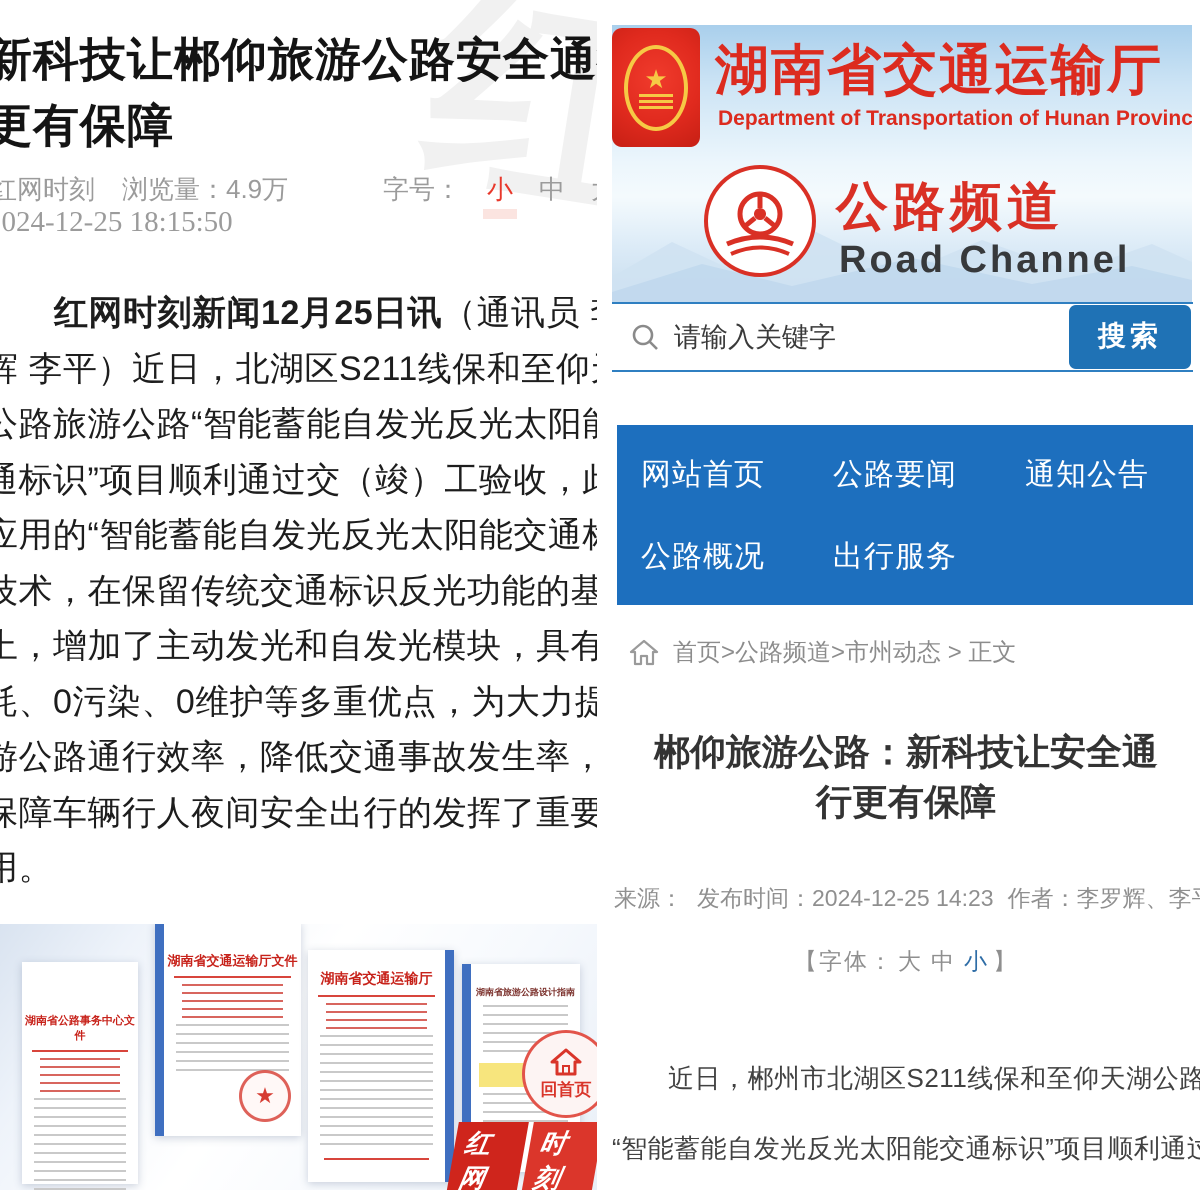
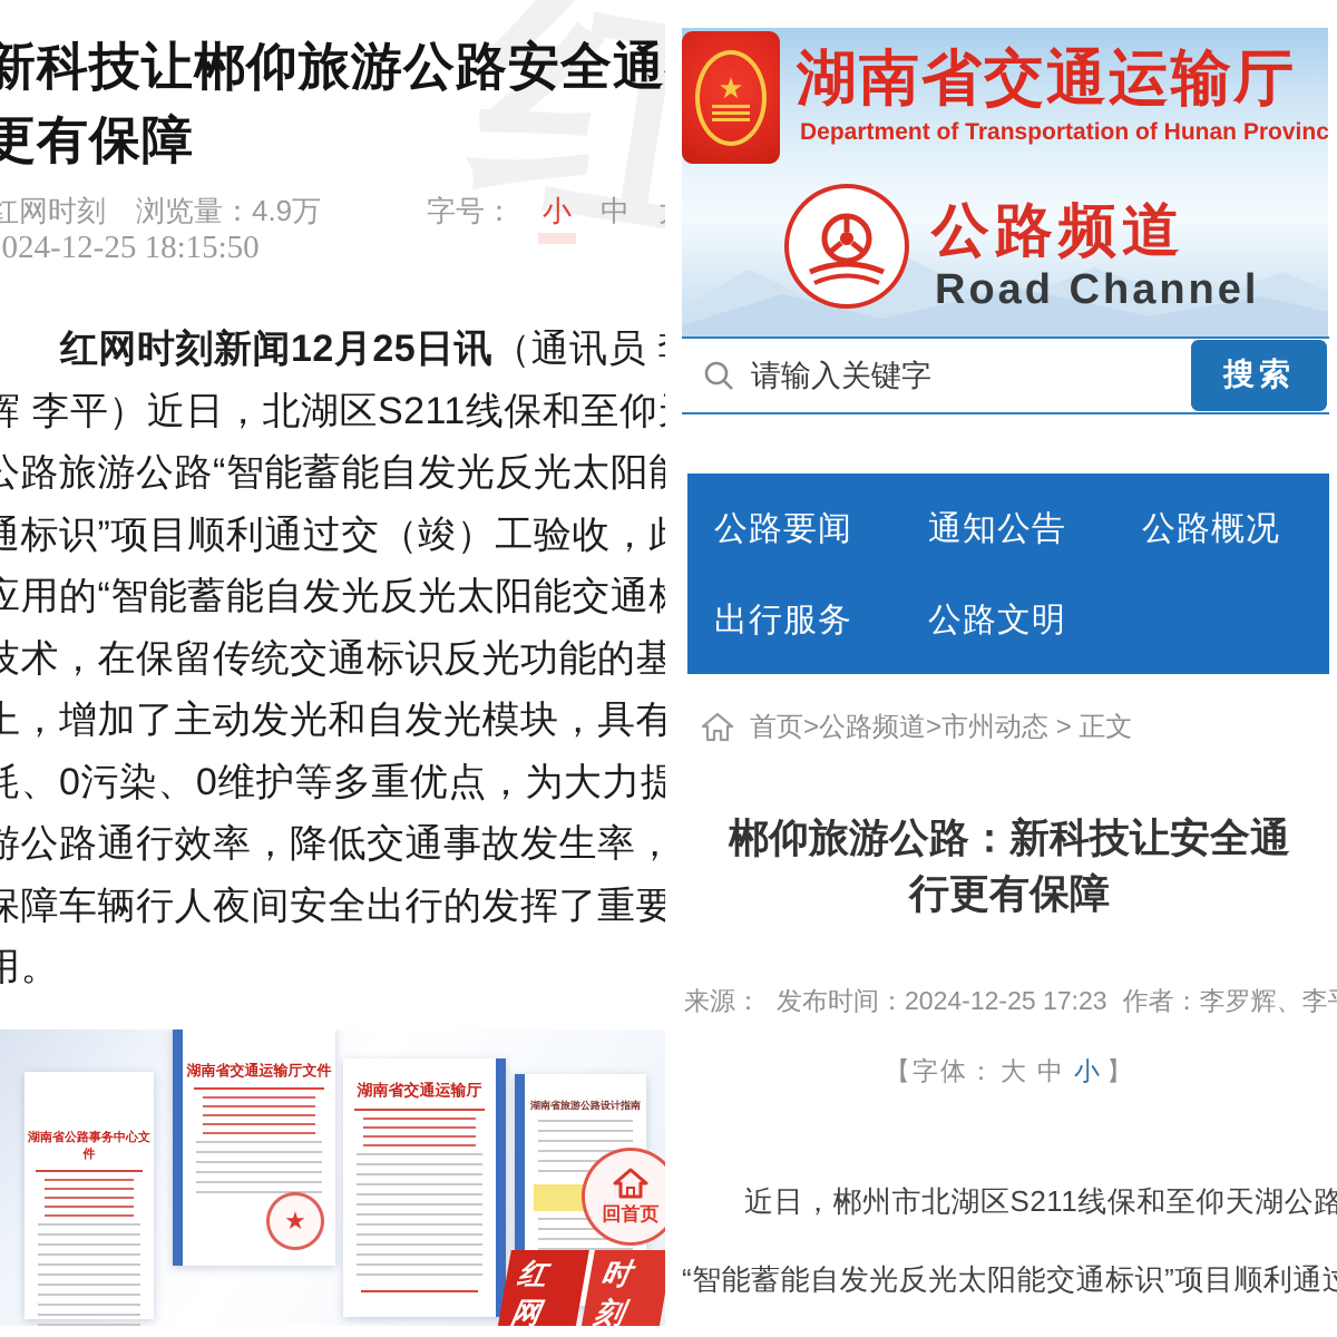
  新科技让郴仰旅游公路安全通
  更有保障
  红网时刻
  浏览量：4.9万
  字号：
  小
  中
  024-12-25 18:15:50
  红网时刻新闻12月25日讯（通讯员
  辉 李平）近日，北湖区S211线保和至仰
  公路旅游公路“智能蓄能自发光反光太阳
  通标识”项目顺利通过交（竣）工验收，
  应用的“智能蓄能自发光反光太阳能交通
  技术，在保留传统交通标识反光功能的基
  上，增加了主动发光和自发光模块，具有
  耗、0污染、0维护等多重优点，为大力提
  游公路通行效率，降低交通事故发生率，
  保障车辆行人夜间安全出行的发挥了重要
  用。
  湖南省公路事务中心文件
  湖南省交通运输厅文件
  ★
  湖南省交通运输厅
  湖南省旅游公路设计指南
  回首页
  ★
  湖南省交通运输厅
  Department of Transportation of Hunan Provinc
  公路频道
  Road Channel
  请输入关键字
  搜索
- 网站首页
  公路要闻
  通知公告
  公路概况
  出行服务
+ 公路文明
  首页>公路频道>市州动态 > 正文
  郴仰旅游公路：新科技让安全通
  行更有保障
  来源：
- 发布时间：2024-12-25 14:23
+ 发布时间：2024-12-25 17:23
  作者：李罗辉、李
  【字体： 大 中 小 】
  近日，郴州市北湖区S211线保和至仰天湖公路
  “智能蓄能自发光反光太阳能交通标识”项目顺利通
